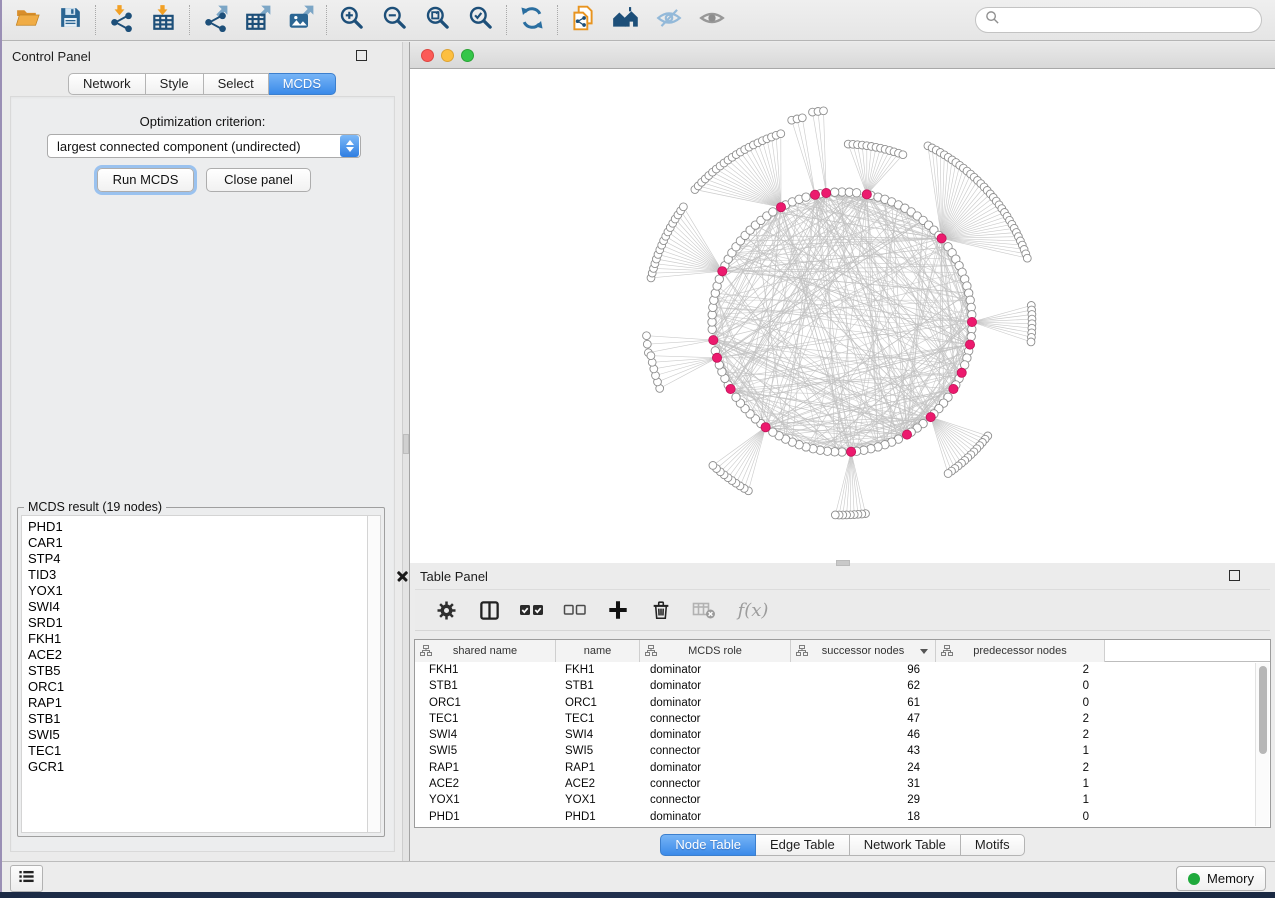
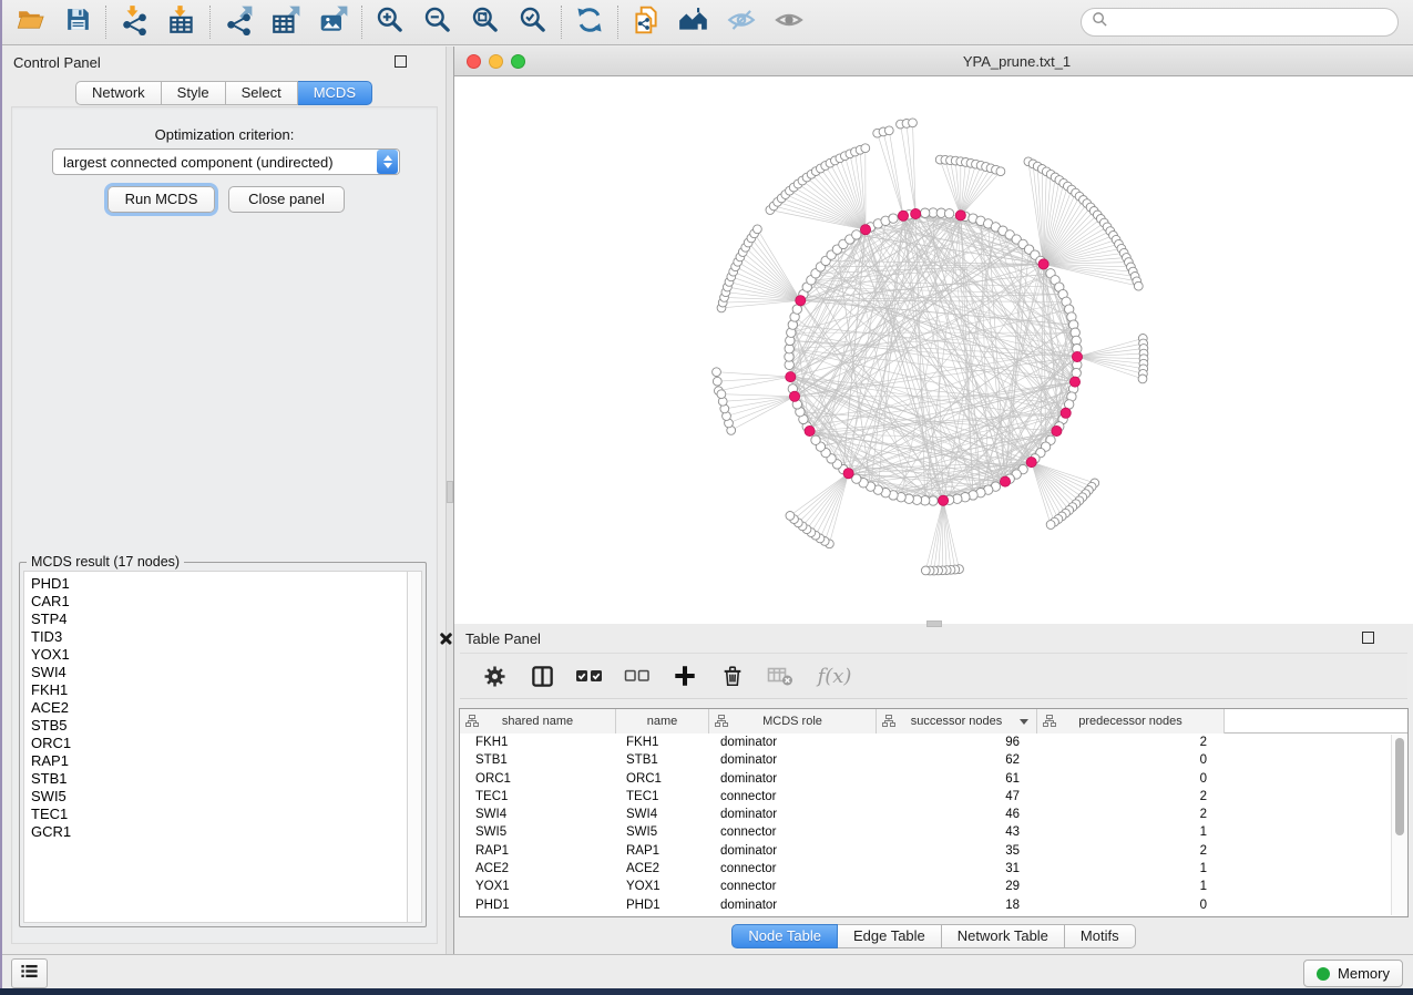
  Control Panel
  Network
  Style
  Select
  MCDS
  Optimization criterion:
  largest connected component (undirected)
  Run MCDS
  Close panel
- MCDS result (19 nodes)
+ MCDS result (17 nodes)
  PHD1
  CAR1
  STP4
  TID3
  YOX1
  SWI4
- SRD1
  FKH1
  ACE2
  STB5
  ORC1
  RAP1
  STB1
  SWI5
  TEC1
  GCR1
+ YPA_prune.txt_1
  Table Panel
  f(x)
  shared name
  name
  MCDS role
  successor nodes
  predecessor nodes
  FKH1
  FKH1
  dominator
  96
  2
  STB1
  STB1
  dominator
  62
  0
  ORC1
  ORC1
  dominator
  61
  0
  TEC1
  TEC1
  connector
  47
  2
  SWI4
  SWI4
  dominator
  46
  2
  SWI5
  SWI5
  connector
  43
  1
  RAP1
  RAP1
  dominator
- 24
+ 35
  2
  ACE2
  ACE2
  connector
  31
  1
  YOX1
  YOX1
  connector
  29
  1
  PHD1
  PHD1
  dominator
  18
  0
  Node Table
  Edge Table
  Network Table
  Motifs
  Memory
